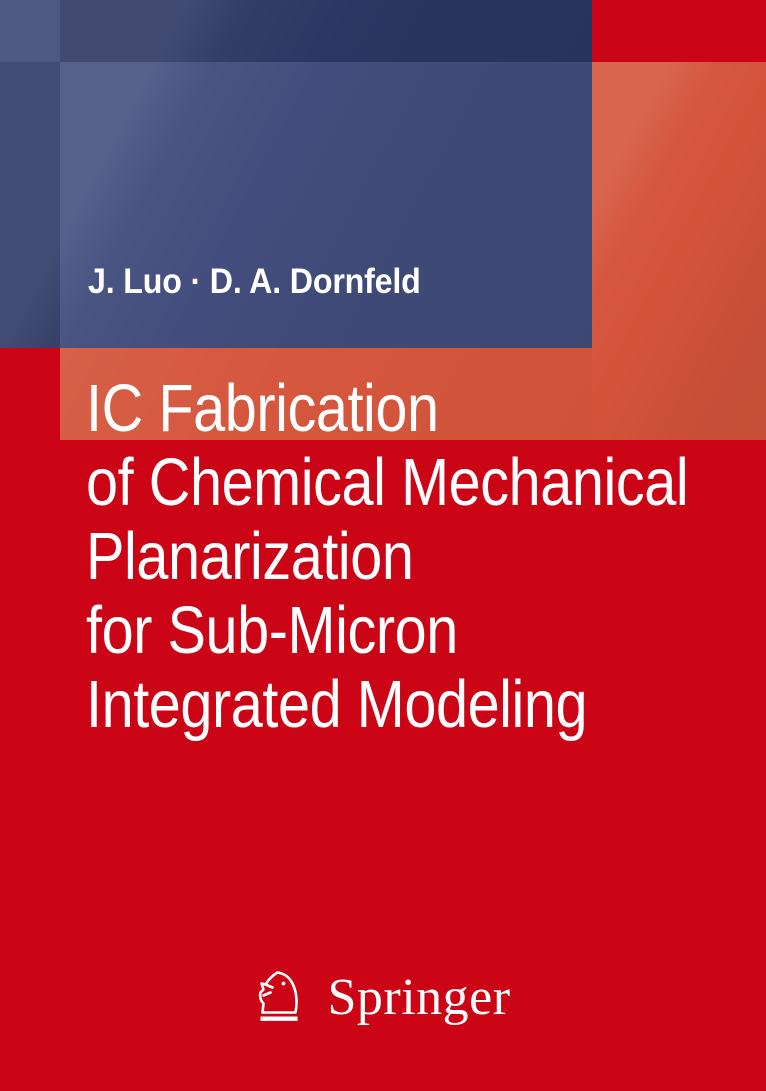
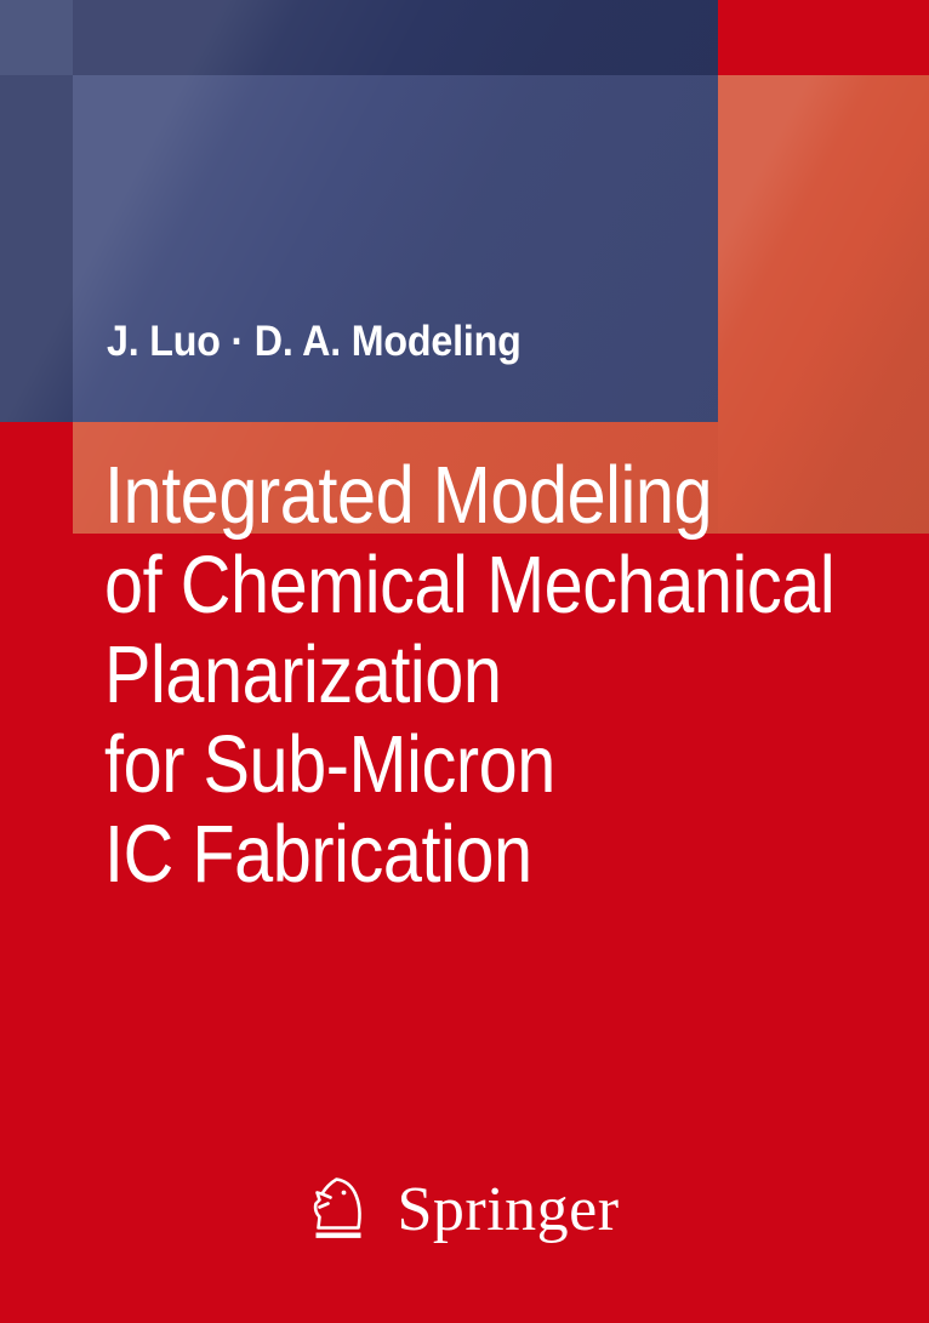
- J. Luo · D. A. Dornfeld
+ J. Luo · D. A. Modeling
- IC Fabrication
+ Integrated Modeling
  of Chemical Mechanical
  Planarization
  for Sub-Micron
- Integrated Modeling
+ IC Fabrication
  Springer
